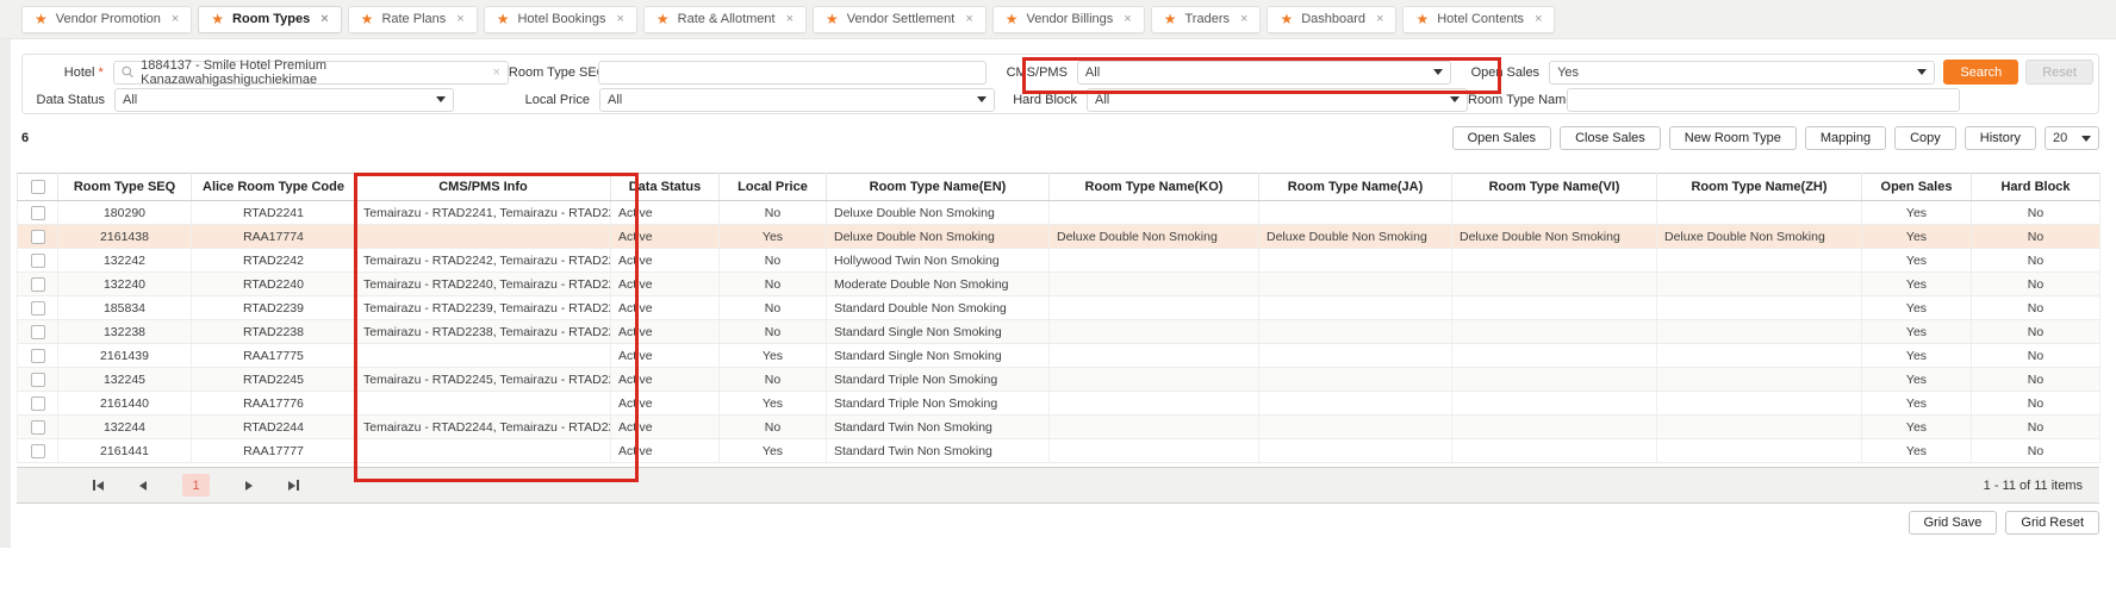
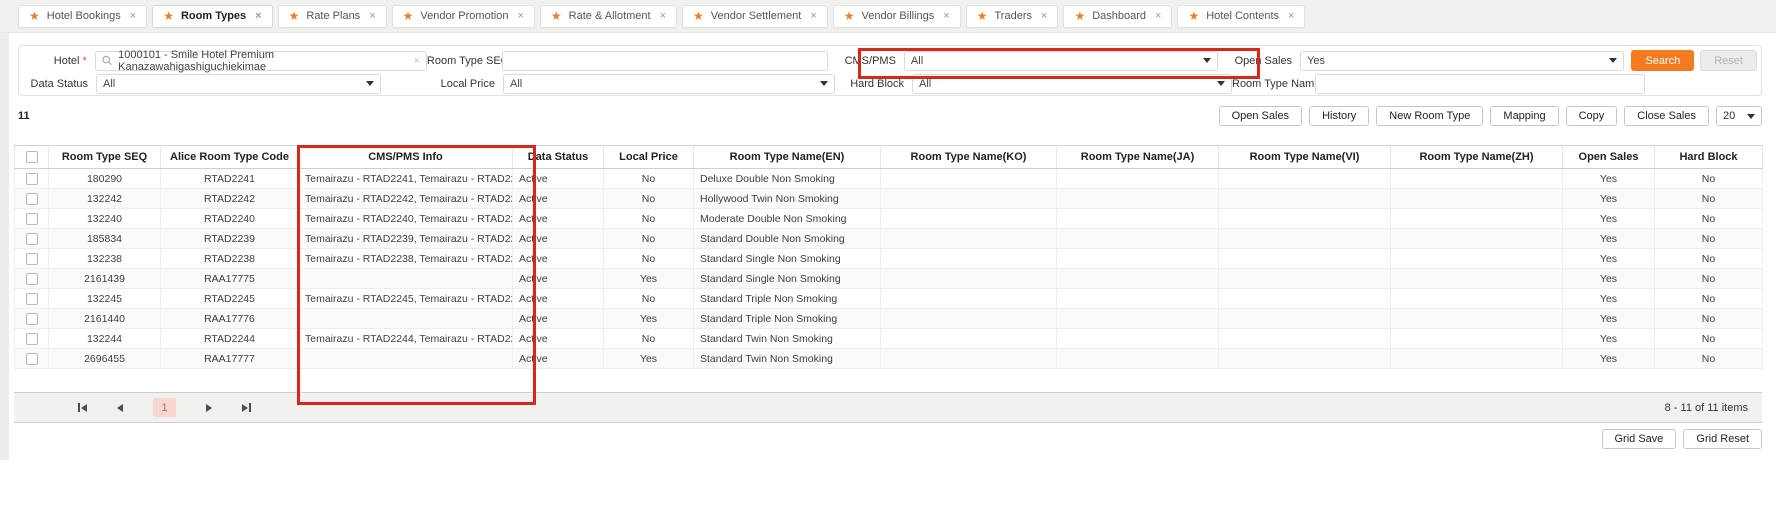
  ★
- Vendor Promotion
+ Hotel Bookings
  ×
  ★
  Room Types
  ×
  ★
  Rate Plans
  ×
  ★
- Hotel Bookings
+ Vendor Promotion
  ×
  ★
  Rate & Allotment
  ×
  ★
  Vendor Settlement
  ×
  ★
  Vendor Billings
  ×
  ★
  Traders
  ×
  ★
  Dashboard
  ×
  ★
  Hotel Contents
  ×
  Hotel *
- 1884137 - Smile Hotel Premium Kanazawahigashiguchiekimae
+ 1000101 - Smile Hotel Premium Kanazawahigashiguchiekimae
  ×
  Room Type SE
  CMS/PMS
  All
  Open Sales
  Yes
  Search
  Reset
  Data Status
  All
  Local Price
  All
  Hard Block
  All
  Room Type Nam
- 6
+ 11
  Open Sales
- Close Sales
+ History
  New Room Type
  Mapping
  Copy
- History
+ Close Sales
  20
  	Room Type SEQ	Alice Room Type Code	CMS/PMS Info	Data Status	Local Price	Room Type Name(EN)	Room Type Name(KO)	Room Type Name(JA)	Room Type Name(VI)	Room Type Name(ZH)	Open Sales	Hard Block
  	180290	RTAD2241	Temairazu - RTAD2241, Temairazu - RTAD2	Active	No	Deluxe Double Non Smoking					Yes	No
- 	2161438	RAA17774		Active	Yes	Deluxe Double Non Smoking	Deluxe Double Non Smoking	Deluxe Double Non Smoking	Deluxe Double Non Smoking	Deluxe Double Non Smoking	Yes	No
  	132242	RTAD2242	Temairazu - RTAD2242, Temairazu - RTAD2	Active	No	Hollywood Twin Non Smoking					Yes	No
  	132240	RTAD2240	Temairazu - RTAD2240, Temairazu - RTAD2	Active	No	Moderate Double Non Smoking					Yes	No
  	185834	RTAD2239	Temairazu - RTAD2239, Temairazu - RTAD2	Active	No	Standard Double Non Smoking					Yes	No
  	132238	RTAD2238	Temairazu - RTAD2238, Temairazu - RTAD2	Active	No	Standard Single Non Smoking					Yes	No
  	2161439	RAA17775		Active	Yes	Standard Single Non Smoking					Yes	No
  	132245	RTAD2245	Temairazu - RTAD2245, Temairazu - RTAD2	Active	No	Standard Triple Non Smoking					Yes	No
  	2161440	RAA17776		Active	Yes	Standard Triple Non Smoking					Yes	No
  	132244	RTAD2244	Temairazu - RTAD2244, Temairazu - RTAD2	Active	No	Standard Twin Non Smoking					Yes	No
- 	2161441	RAA17777		Active	Yes	Standard Twin Non Smoking					Yes	No
+ 	2696455	RAA17777		Active	Yes	Standard Twin Non Smoking					Yes	No
  1
- 1 - 11 of 11 items
+ 8 - 11 of 11 items
  Grid Save
  Grid Reset
